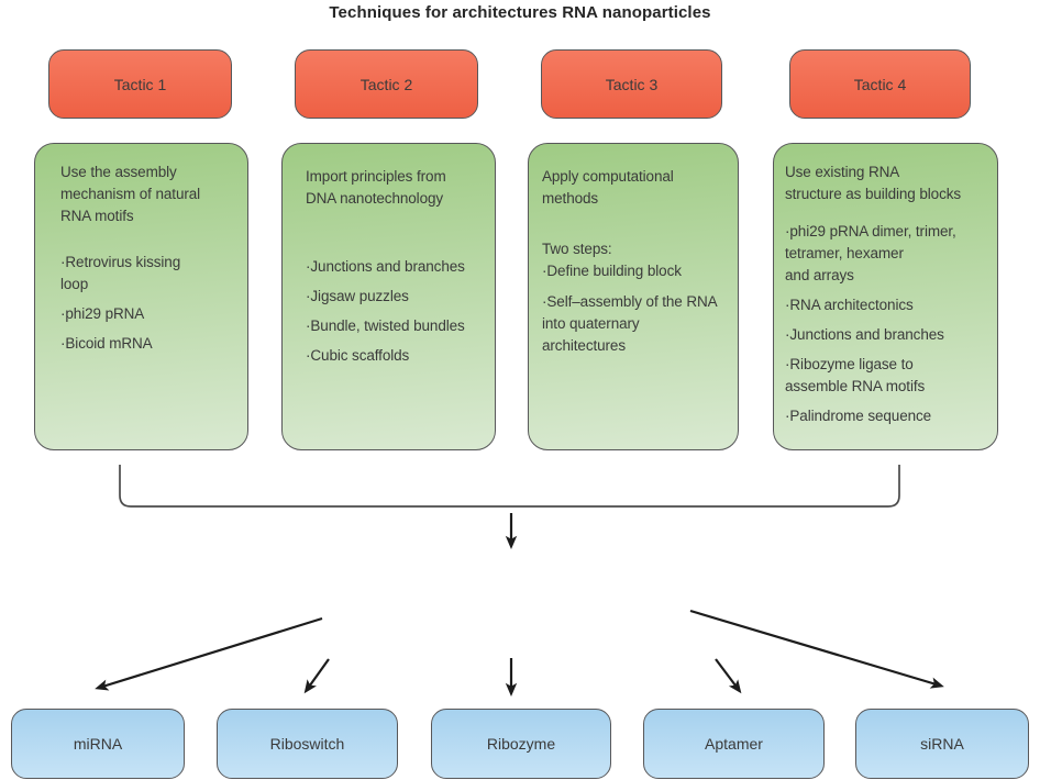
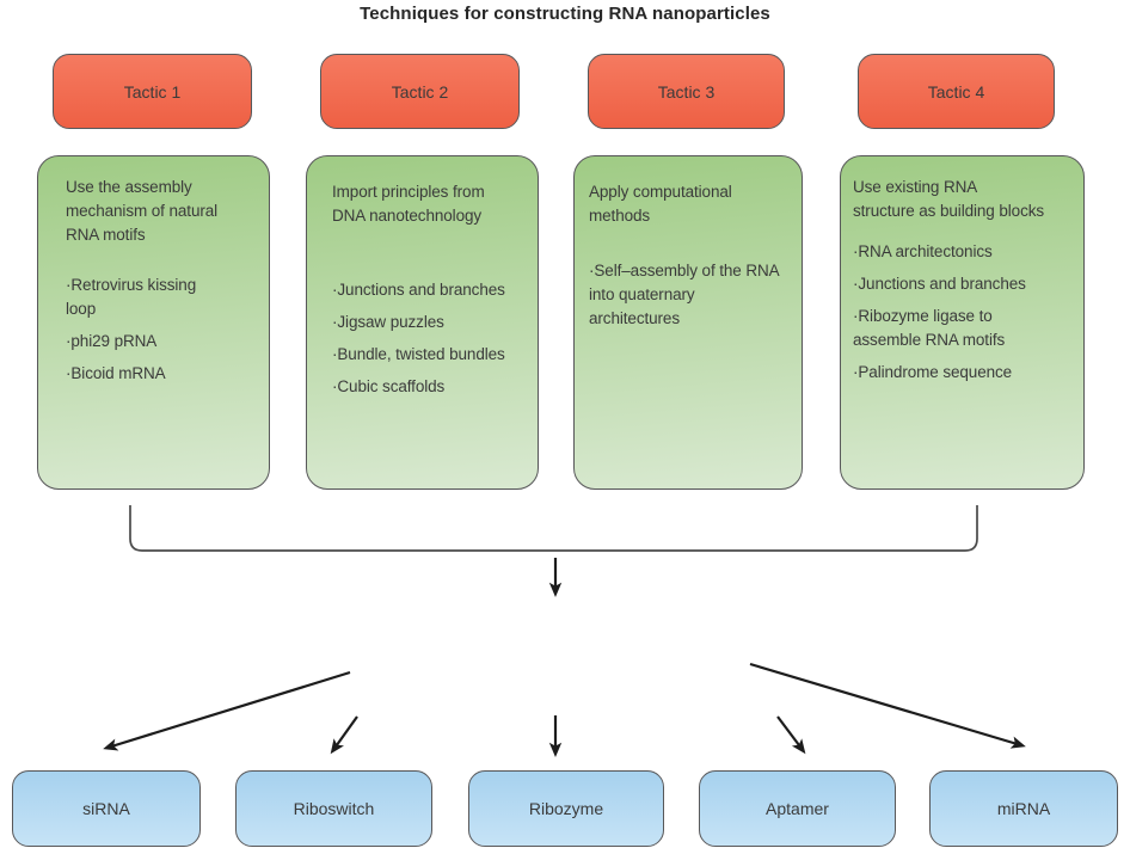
- Techniques for architectures RNA nanoparticles
+ Techniques for constructing RNA nanoparticles
  Tactic 1
  Tactic 2
  Tactic 3
  Tactic 4
  Use the assembly
  mechanism of natural
  RNA motifs
  ·Retrovirus kissing
  loop
  ·phi29 pRNA
  ·Bicoid mRNA
  Import principles from
  DNA nanotechnology
  ·Junctions and branches
  ·Jigsaw puzzles
  ·Bundle, twisted bundles
  ·Cubic scaffolds
  Apply computational
  methods
- Two steps:
- ·Define building block
  ·Self–assembly of the RNA
  into quaternary
  architectures
  Use existing RNA
  structure as building blocks
- ·phi29 pRNA dimer, trimer,
- tetramer, hexamer
- and arrays
  ·RNA architectonics
  ·Junctions and branches
  ·Ribozyme ligase to
  assemble RNA motifs
  ·Palindrome sequence
- miRNA
+ siRNA
  Riboswitch
  Ribozyme
  Aptamer
- siRNA
+ miRNA
